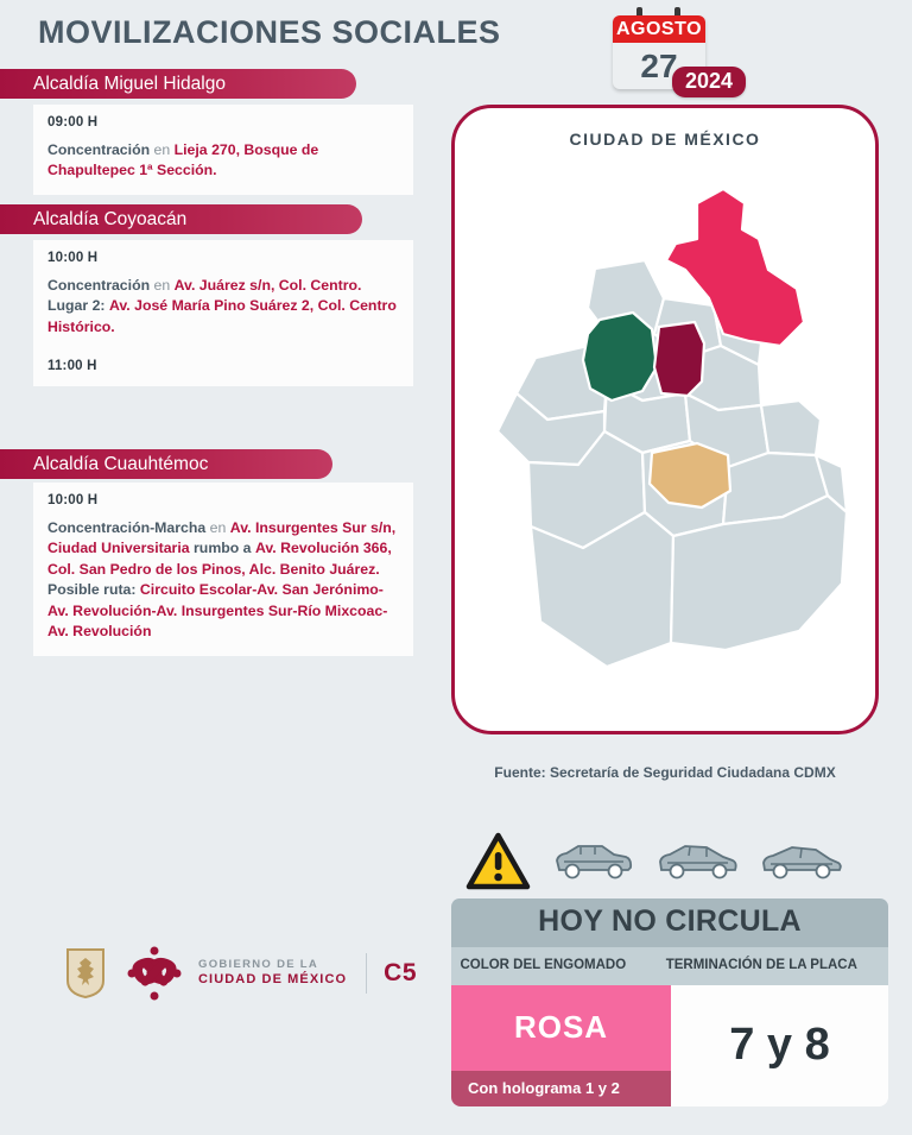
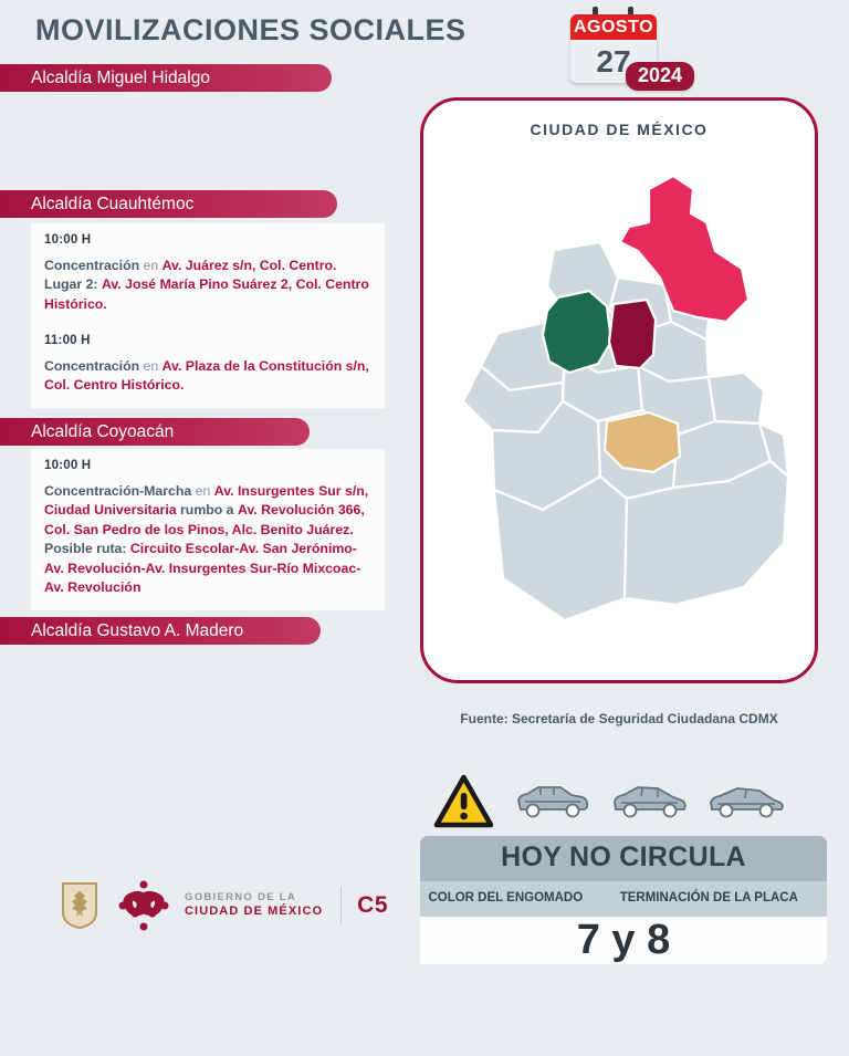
  MOVILIZACIONES SOCIALES
  AGOSTO
  27
  2024
  Alcaldía Miguel Hidalgo
- 09:00 H
- Concentración en Lieja 270, Bosque de Chapultepec 1ª Sección.
- Alcaldía Coyoacán
+ Alcaldía Cuauhtémoc
  10:00 H
  Concentración en Av. Juárez s/n, Col. Centro. Lugar 2: Av. José María Pino Suárez 2, Col. Centro Histórico.
  11:00 H
+ Concentración en Av. Plaza de la Constitución s/n, Col. Centro Histórico.
- Alcaldía Cuauhtémoc
+ Alcaldía Coyoacán
  10:00 H
  Concentración-Marcha en Av. Insurgentes Sur s/n, Ciudad Universitaria rumbo a Av. Revolución 366, Col. San Pedro de los Pinos, Alc. Benito Juárez. Posible ruta: Circuito Escolar-Av. San Jerónimo-Av. Revolución-Av. Insurgentes Sur-Río Mixcoac-Av. Revolución
+ Alcaldía Gustavo A. Madero
  CIUDAD DE MÉXICO
  Fuente: Secretaría de Seguridad Ciudadana CDMX
  GOBIERNO DE LA
  CIUDAD DE MÉXICO
  C5
  HOY NO CIRCULA
  COLOR DEL ENGOMADO
  TERMINACIÓN DE LA PLACA
- ROSA
- Con holograma 1 y 2
  7 y 8
